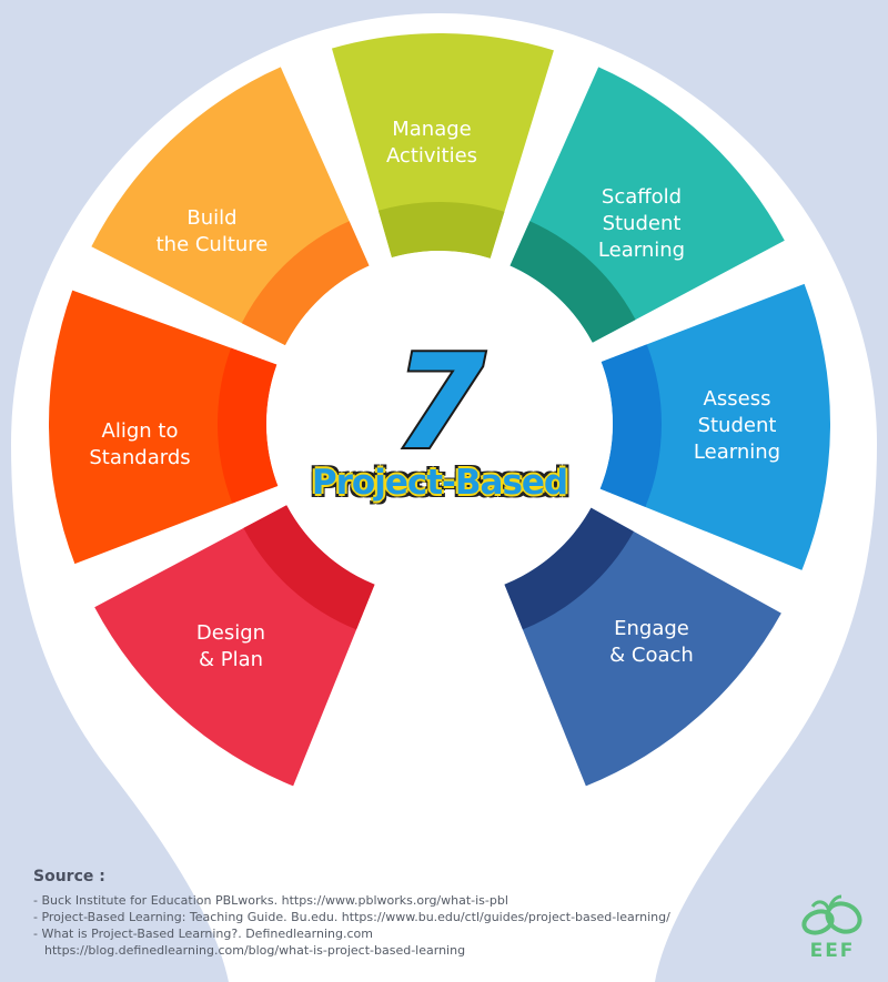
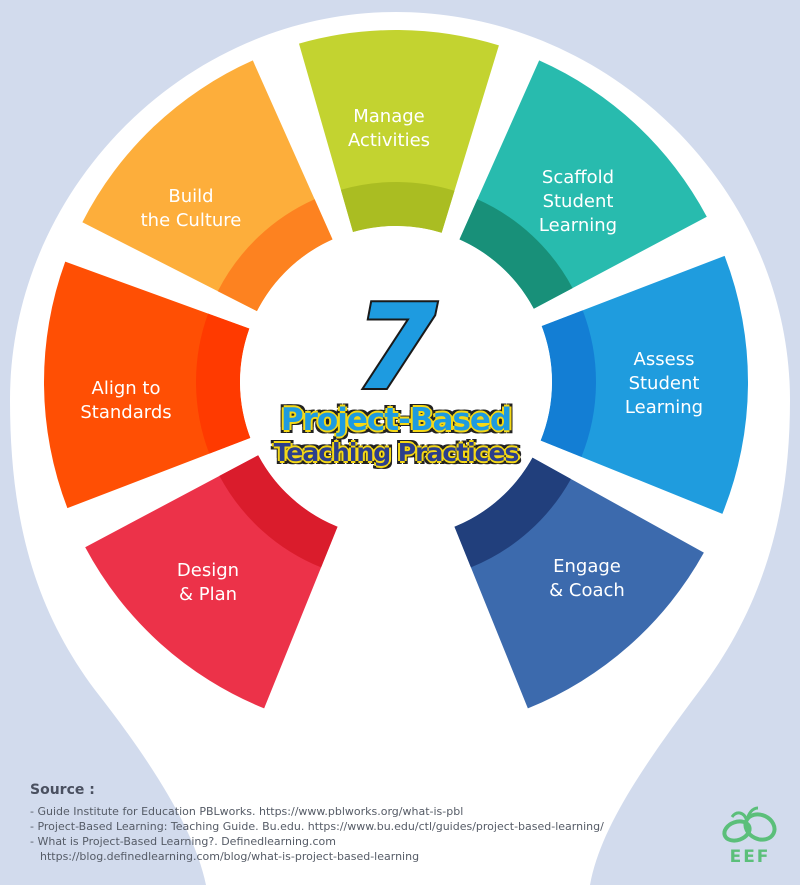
  Manage
  Activities
  Scaffold
  Student
  Learning
  Assess
  Student
  Learning
  Engage
  & Coach
  Design
  & Plan
  Align to
  Standards
  Build
  the Culture
  7
  Project-Based
+ Teaching Practices
  Source :
- - Buck Institute for Education PBLworks. https://www.pblworks.org/what-is-pbl
+ - Guide Institute for Education PBLworks. https://www.pblworks.org/what-is-pbl
  - Project-Based Learning: Teaching Guide. Bu.edu. https://www.bu.edu/ctl/guides/project-based-learning/
  - What is Project-Based Learning?. Definedlearning.com
  https://blog.definedlearning.com/blog/what-is-project-based-learning
  EEF
